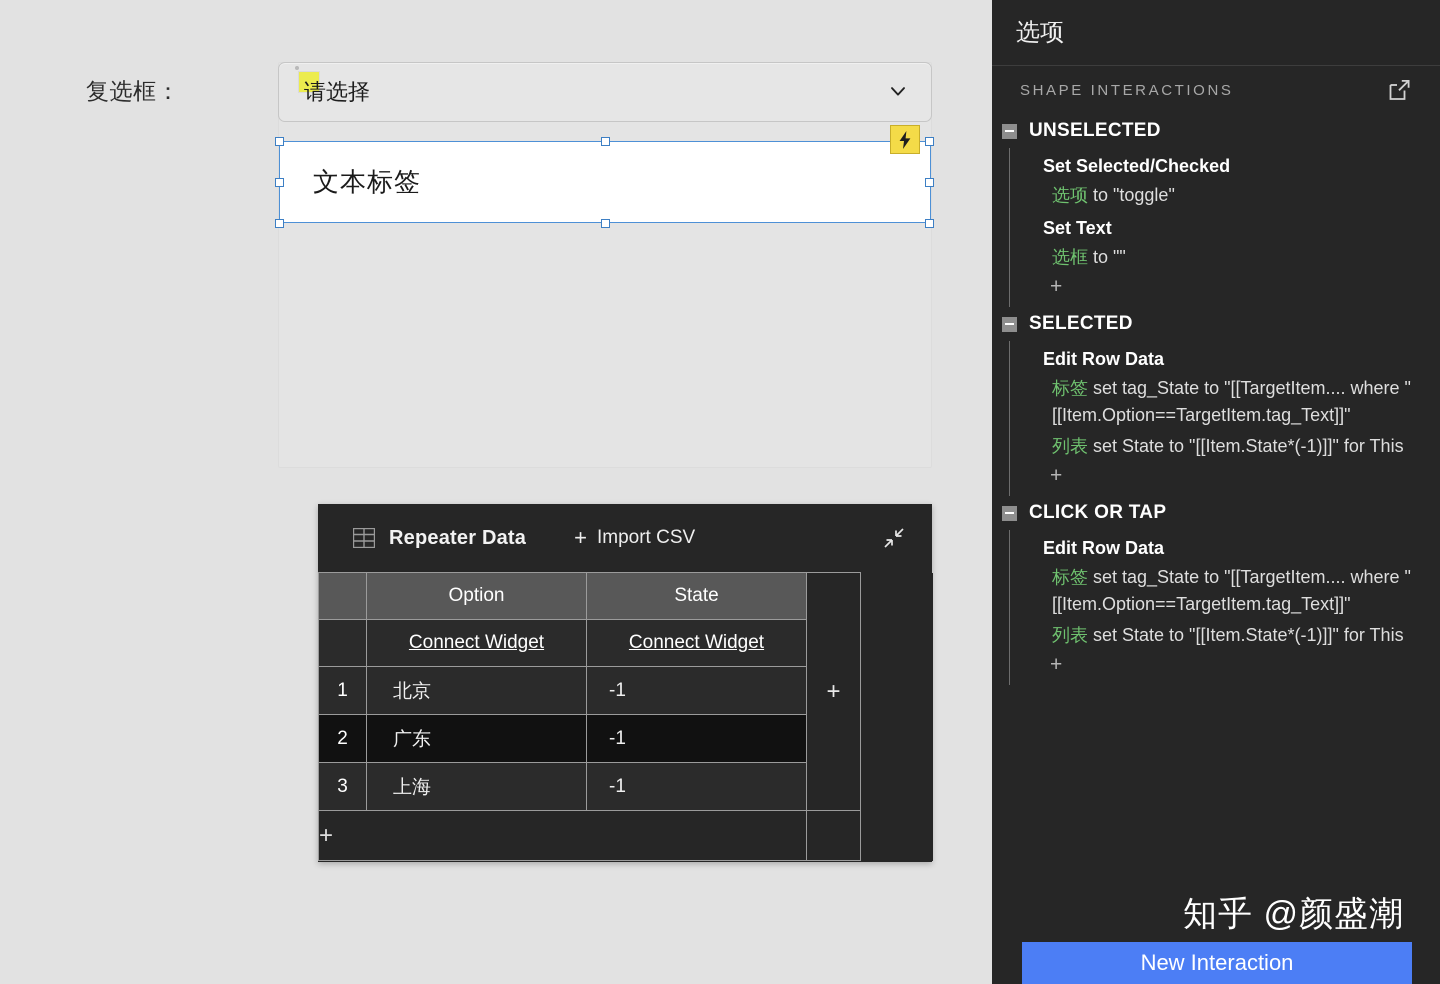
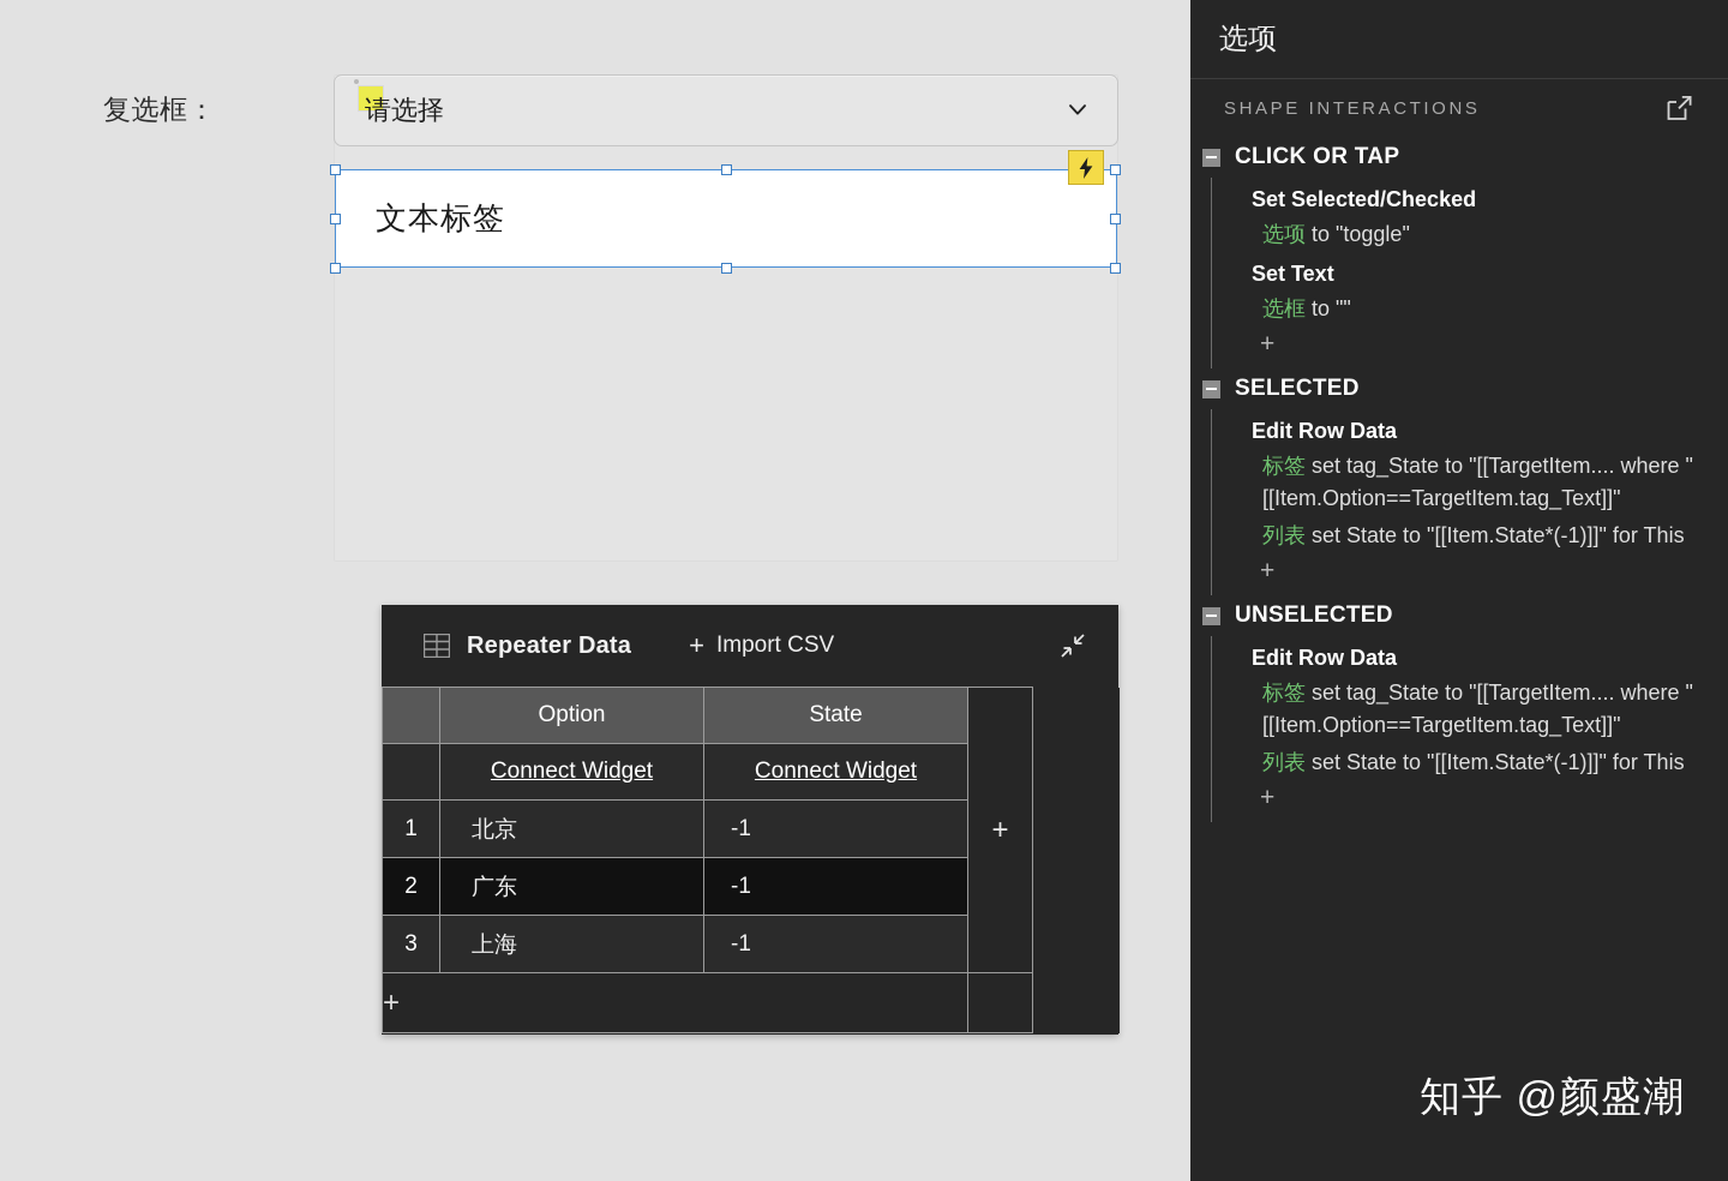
  复选框：
  请选择
  文本标签
  Repeater Data
  +
  Import CSV
  	Option	State	+
  	Connect Widget	Connect Widget
  1	北京	-1
  2	广东	-1
  3	上海	-1
  +
  选项
  SHAPE INTERACTIONS
- UNSELECTED
+ CLICK OR TAP
  Set Selected/Checked
  选项 to "toggle"
  Set Text
  选框 to ""
  +
  SELECTED
  Edit Row Data
  标签 set tag_State to "[[TargetItem.... where "[[Item.Option==TargetItem.tag_Text]]"
  列表 set State to "[[Item.State*(-1)]]" for This
  +
- CLICK OR TAP
+ UNSELECTED
  Edit Row Data
  标签 set tag_State to "[[TargetItem.... where "[[Item.Option==TargetItem.tag_Text]]"
  列表 set State to "[[Item.State*(-1)]]" for This
  +
  知乎 @颜盛潮
- New Interaction
